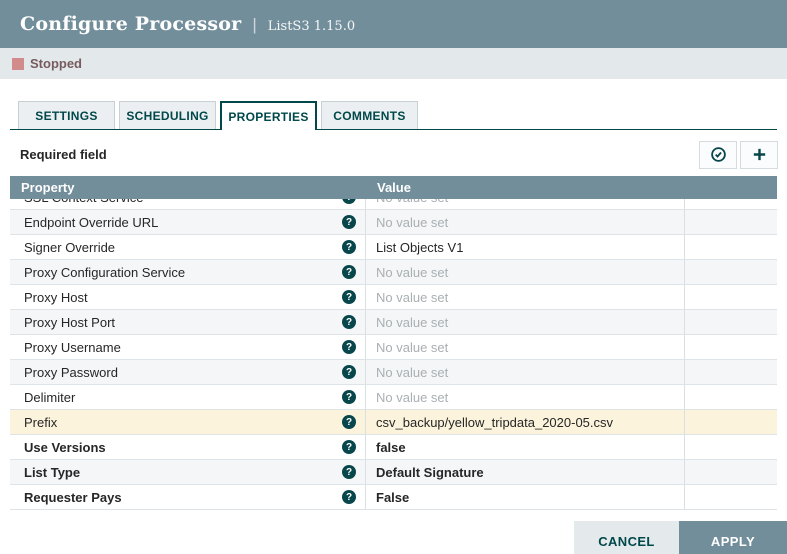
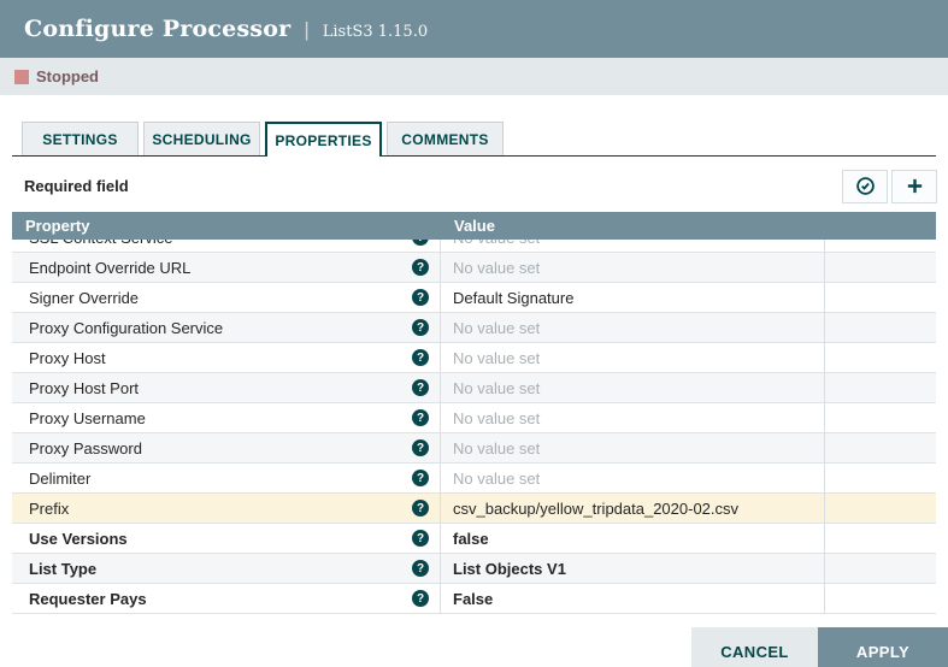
  Configure Processor
  |
  ListS3 1.15.0
  Stopped
  SETTINGS
  SCHEDULING
  PROPERTIES
  COMMENTS
  Required field
  Property
  Value
  Endpoint Override URL
  ?
  No value set
  Signer Override
  ?
- List Objects V1
+ Default Signature
  Proxy Configuration Service
  ?
  No value set
  Proxy Host
  ?
  No value set
  Proxy Host Port
  ?
  No value set
  Proxy Username
  ?
  No value set
  Proxy Password
  ?
  No value set
  Delimiter
  ?
  No value set
  Prefix
  ?
- csv_backup/yellow_tripdata_2020-05.csv
+ csv_backup/yellow_tripdata_2020-02.csv
  Use Versions
  ?
  false
  List Type
  ?
- Default Signature
+ List Objects V1
  Requester Pays
  ?
  False
  CANCEL
  APPLY
